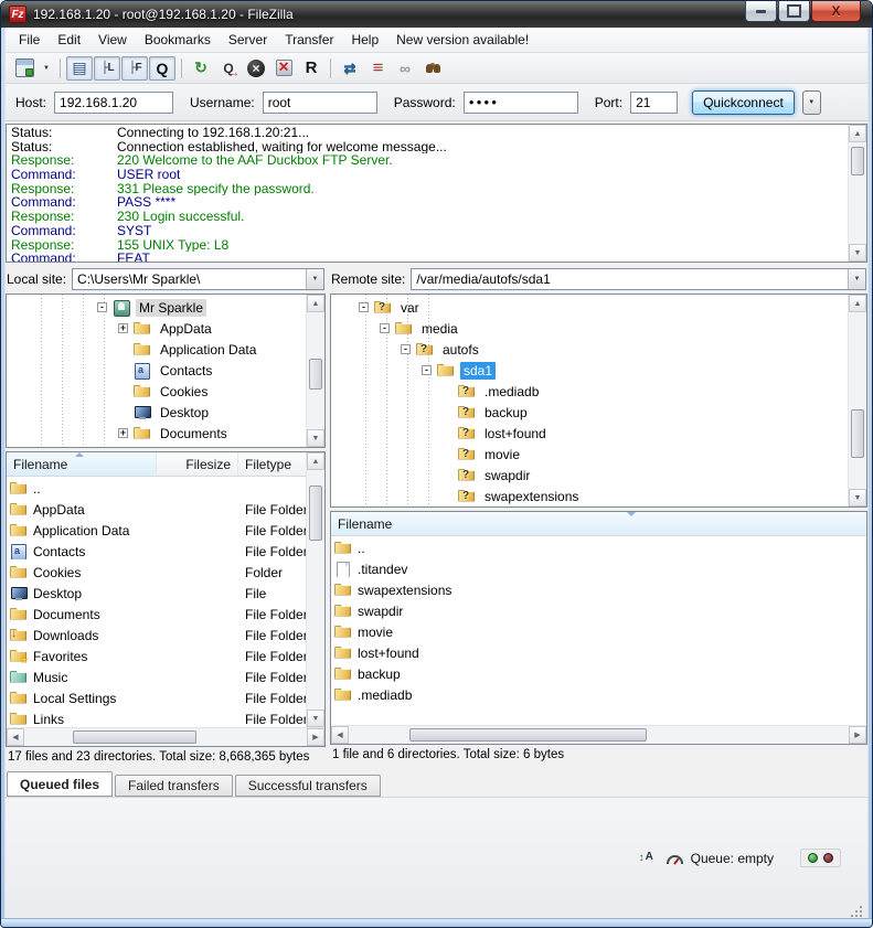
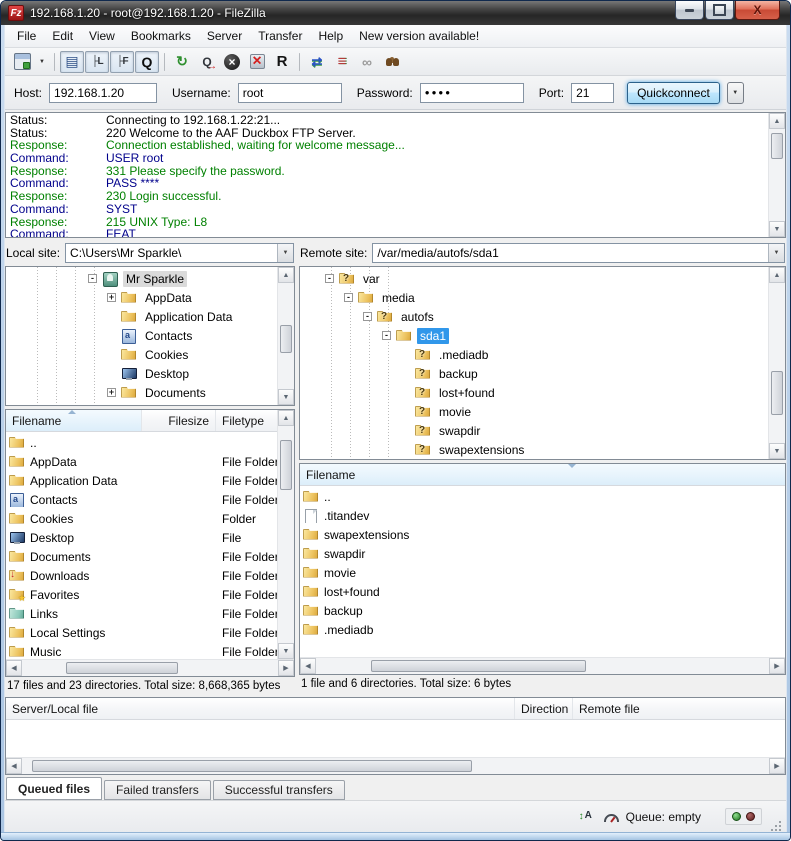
  Fz
  192.168.1.20 - root@192.168.1.20 - FileZilla
  File
  Edit
  View
  Bookmarks
  Server
  Transfer
  Help
  New version available!
  Host:
  192.168.1.20
  Username:
  root
  Password:
  ●●●●
  Port:
  21
  Quickconnect
  Status:
- Connecting to 192.168.1.20:21...
+ Connecting to 192.168.1.22:21...
  Status:
- Connection established, waiting for welcome message...
+ 220 Welcome to the AAF Duckbox FTP Server.
  Response:
- 220 Welcome to the AAF Duckbox FTP Server.
+ Connection established, waiting for welcome message...
  Command:
  USER root
  Response:
  331 Please specify the password.
  Command:
  PASS ****
  Response:
  230 Login successful.
  Command:
  SYST
  Response:
- 155 UNIX Type: L8
+ 215 UNIX Type: L8
  Command:
  FEAT
  Local site:
  C:\Users\Mr Sparkle\
  Mr Sparkle
  AppData
  Application Data
  Contacts
  Cookies
  Desktop
  Documents
  Filename
  Filesize
  Filetype
  ..
  AppData
  File Folde
  Application Data
  File Folde
  Contacts
  File Folde
  Cookies
  Folder
  Desktop
  File
  Documents
  File Folde
  Downloads
  File Folde
  Favorites
  File Folde
- Music
+ Links
  File Folde
  Local Settings
  File Folde
- Links
+ Music
  File Folde
  17 files and 23 directories. Total size: 8,668,365 bytes
  Remote site:
  /var/media/autofs/sda1
  var
  media
  autofs
  sda1
  .mediadb
  backup
  lost+found
  movie
  swapdir
  swapextensions
  Filename
  ..
  .titandev
  swapextensions
  swapdir
  movie
  lost+found
  backup
  .mediadb
  1 file and 6 directories. Total size: 6 bytes
+ Server/Local file
+ Direction
+ Remote file
  Queued files
  Failed transfers
  Successful transfers
  Queue: empty
